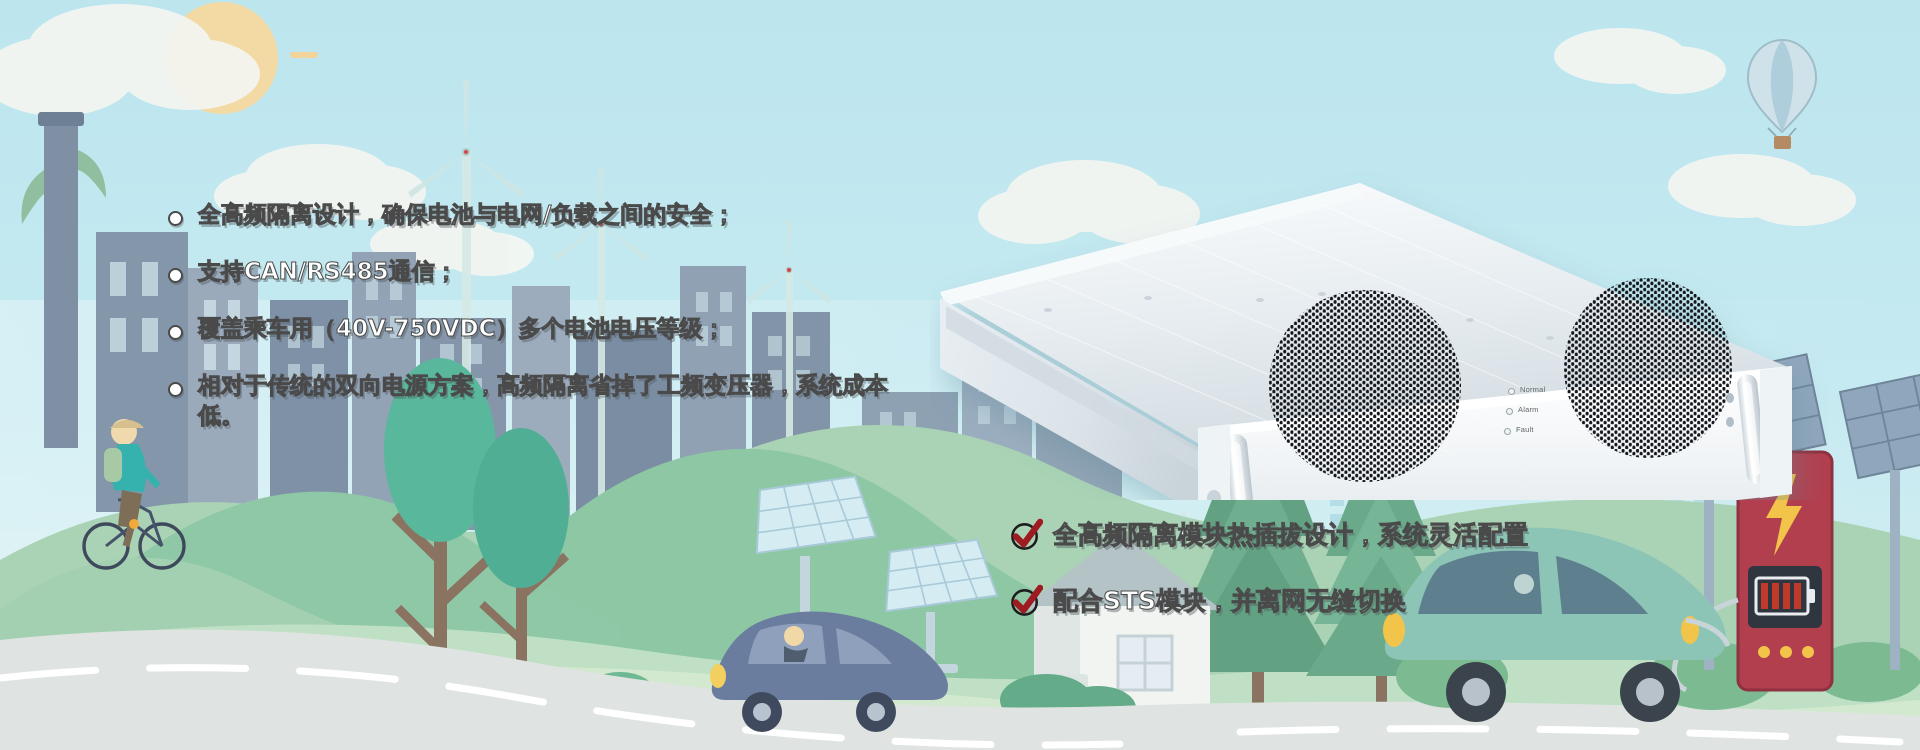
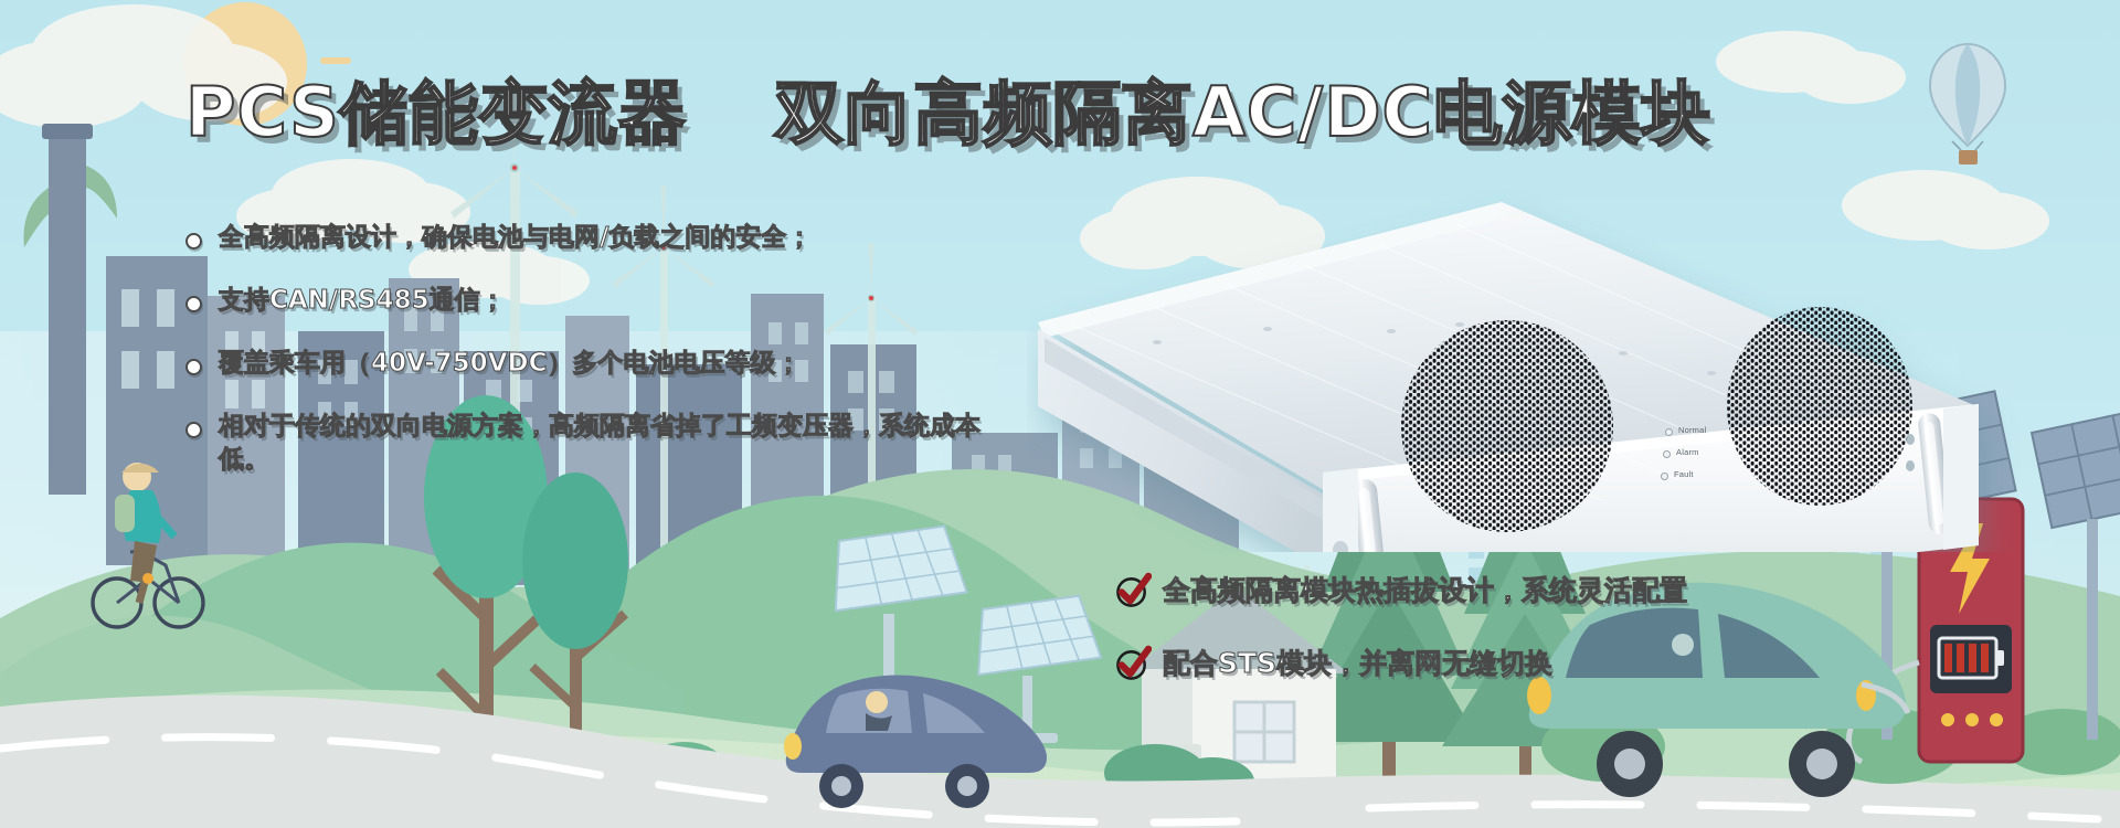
  Normal
  Alarm
  Fault
+ PCS储能变流器 双向高频隔离AC/DC电源模块
  全高频隔离设计，确保电池与电网/负载之间的安全；
  支持CAN/RS485通信；
  覆盖乘车用（40V-750VDC）多个电池电压等级；
  相对于传统的双向电源方案，高频隔离省掉了工频变压器，系统成本低。
  全高频隔离模块热插拔设计，系统灵活配置
  配合STS模块，并离网无缝切换
